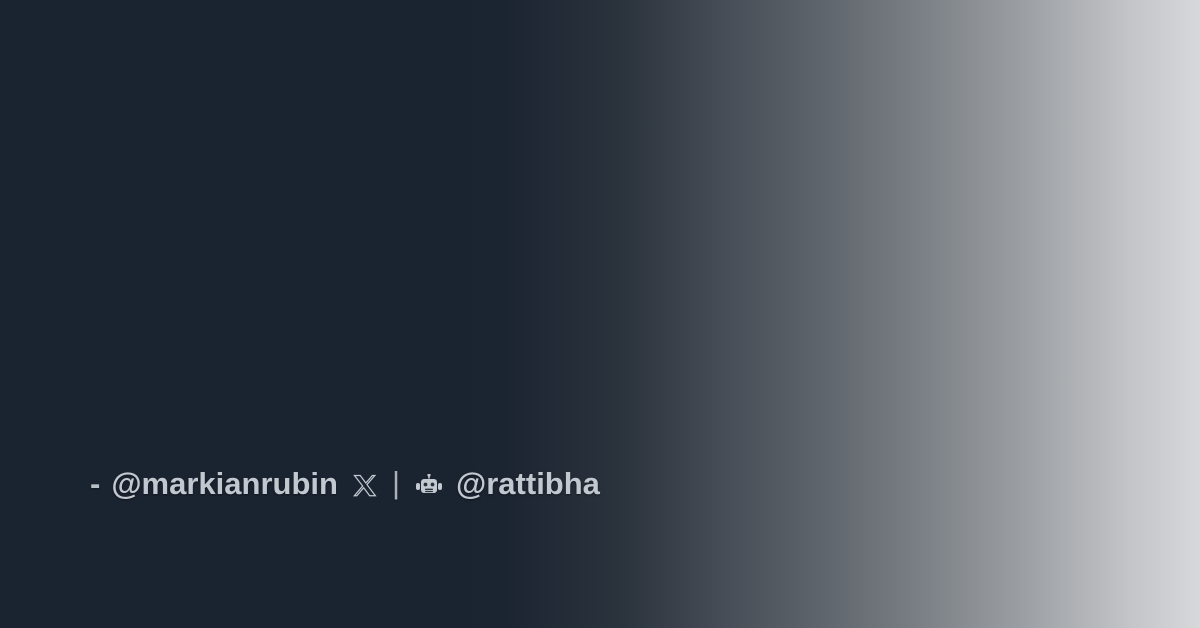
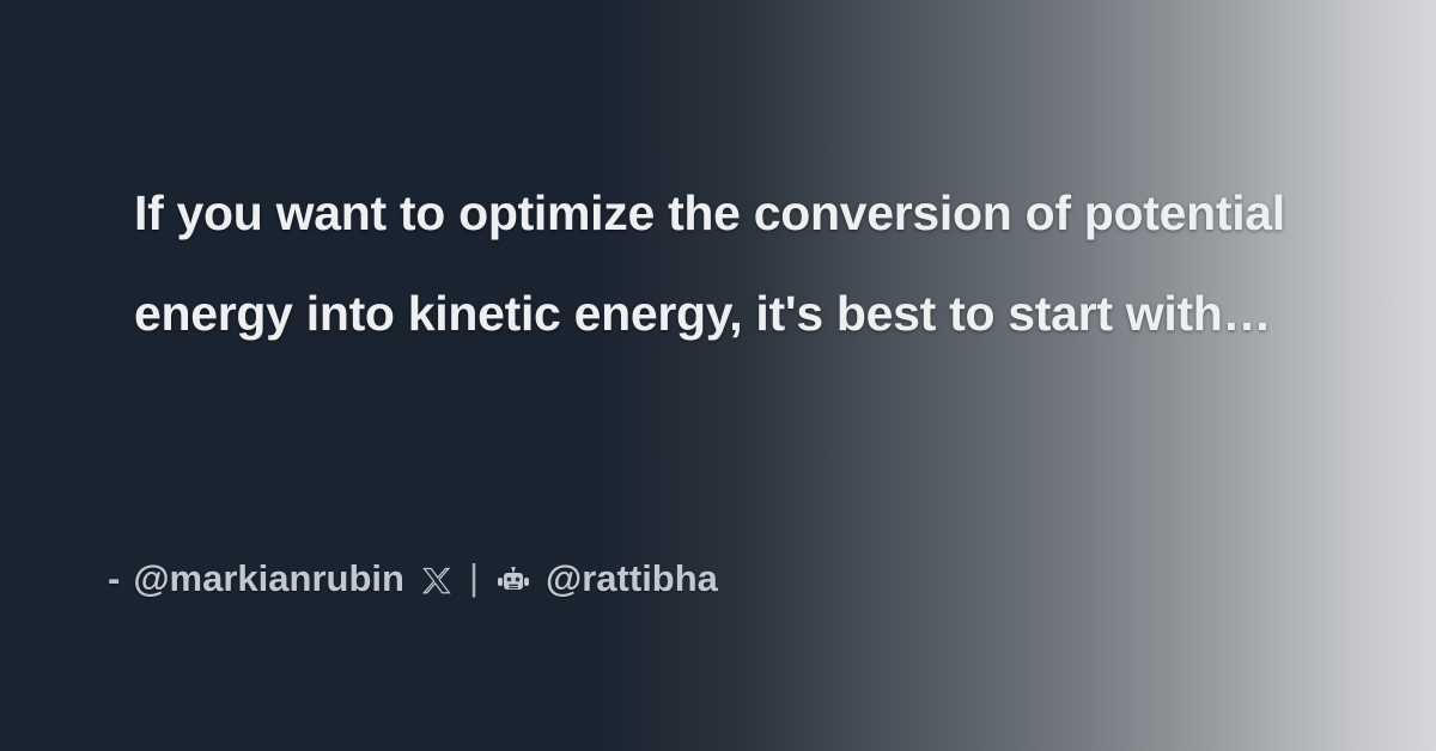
+ If you want to optimize the conversion of potential energy into kinetic energy, it's best to start with…
  -
  @markianrubin
  |
  @rattibha
